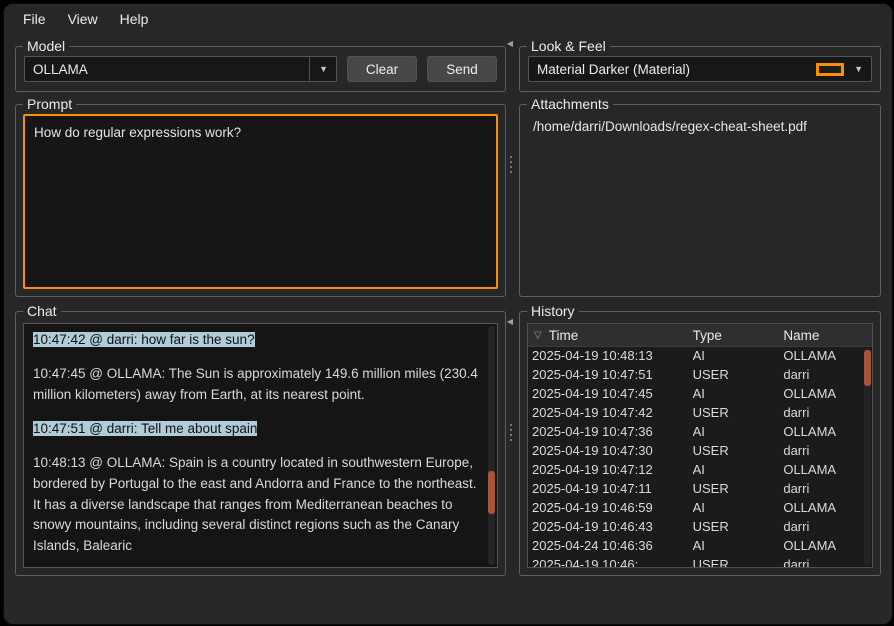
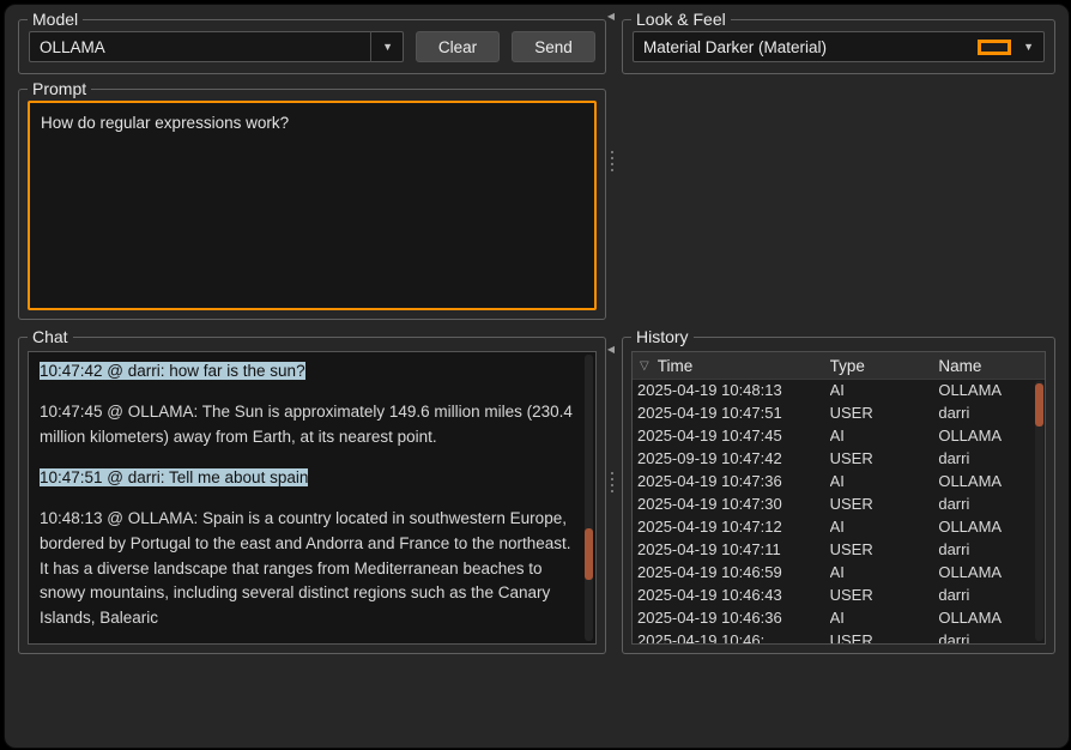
- File
- View
- Help
  Model
  OLLAMA
  ▼
  Clear
  Send
  Look & Feel
  Material Darker (Material)
  ▼
  Prompt
  How do regular expressions work?
- Attachments
- /home/darri/Downloads/regex-cheat-sheet.pdf
  Chat
  10:47:42 @ darri: how far is the sun?
  10:47:45 @ OLLAMA: The Sun is approximately 149.6 million miles (230.4 million kilometers) away from Earth, at its nearest point.
  10:47:51 @ darri: Tell me about spain
  10:48:13 @ OLLAMA: Spain is a country located in southwestern Europe, bordered by Portugal to the east and Andorra and France to the northeast. It has a diverse landscape that ranges from Mediterranean beaches to snowy mountains, including several distinct regions such as the Canary Islands, Balearic
  History
  ▽
  Time
  Type
  Name
  2025-04-19 10:48:13
  AI
  OLLAMA
  2025-04-19 10:47:51
  USER
  darri
  2025-04-19 10:47:45
  AI
  OLLAMA
- 2025-04-19 10:47:42
+ 2025-09-19 10:47:42
  USER
  darri
  2025-04-19 10:47:36
  AI
  OLLAMA
  2025-04-19 10:47:30
  USER
  darri
  2025-04-19 10:47:12
  AI
  OLLAMA
  2025-04-19 10:47:11
  USER
  darri
  2025-04-19 10:46:59
  AI
  OLLAMA
  2025-04-19 10:46:43
  USER
  darri
- 2025-04-24 10:46:36
+ 2025-04-19 10:46:36
  AI
  OLLAMA
  2025-04-19 10:46:
  USER
  darri
  ◀
  ◀
